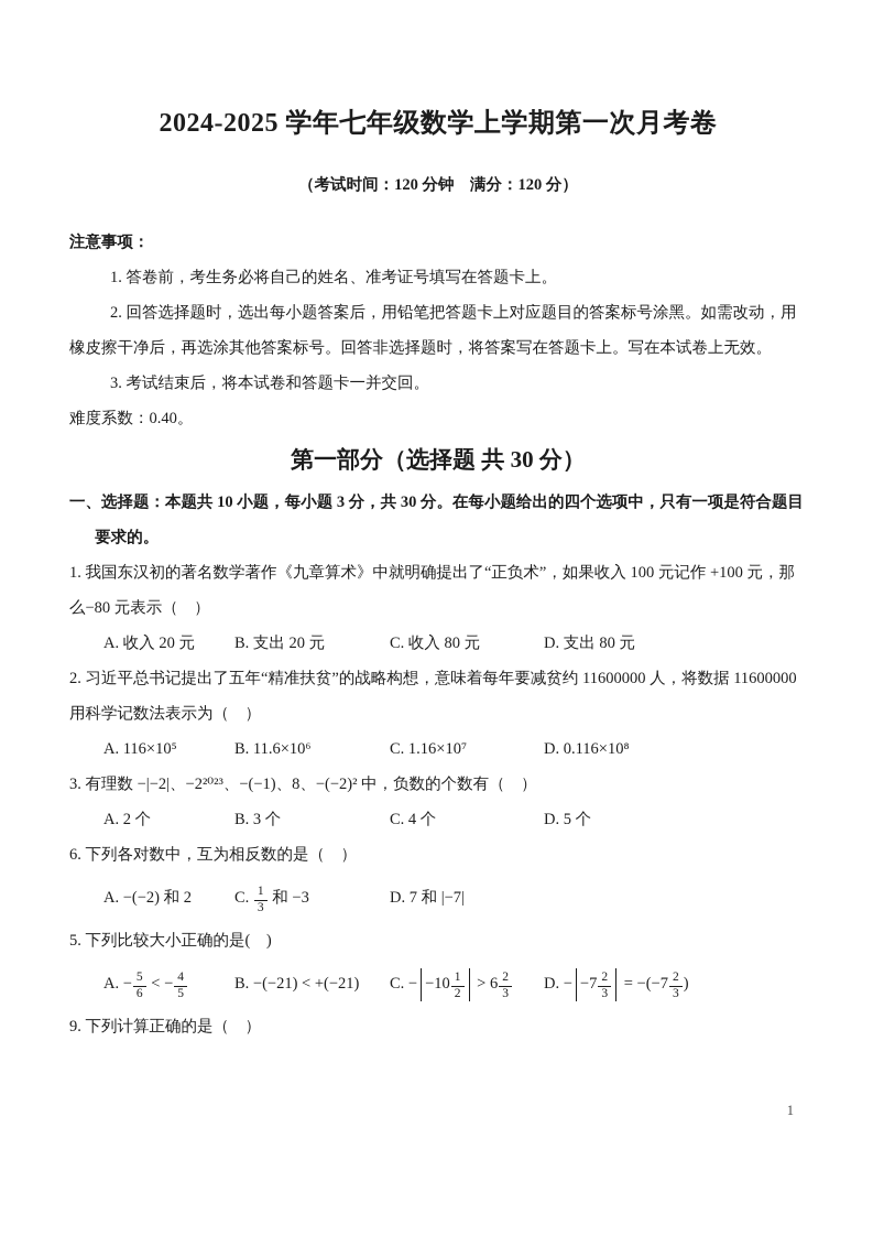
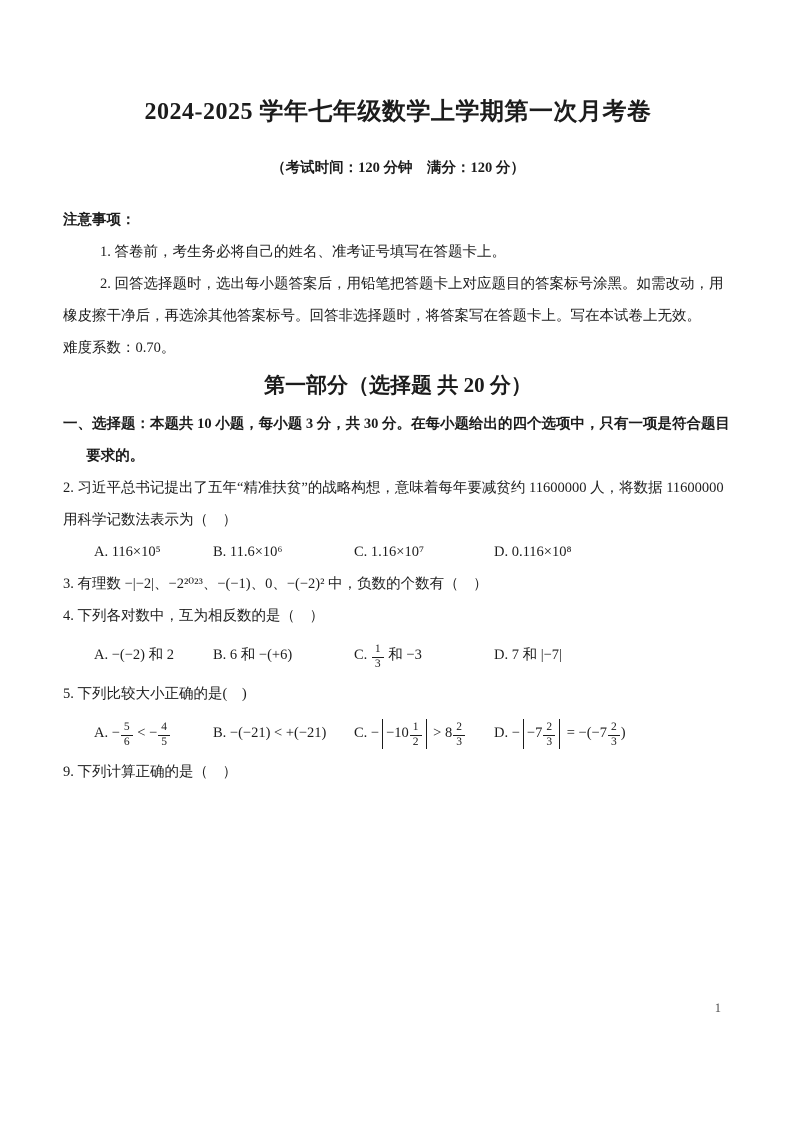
  2024-2025 学年七年级数学上学期第一次月考卷
  （考试时间：120 分钟 满分：120 分）
  注意事项：
  1. 答卷前，考生务必将自己的姓名、准考证号填写在答题卡上。
  2. 回答选择题时，选出每小题答案后，用铅笔把答题卡上对应题目的答案标号涂黑。如需改动，用橡皮擦干净后，再选涂其他答案标号。回答非选择题时，将答案写在答题卡上。写在本试卷上无效。
- 3. 考试结束后，将本试卷和答题卡一并交回。
- 难度系数：0.40。
+ 难度系数：0.70。
- 第一部分（选择题 共 30 分）
+ 第一部分（选择题 共 20 分）
  一、选择题：本题共 10 小题，每小题 3 分，共 30 分。在每小题给出的四个选项中，只有一项是符合题目要求的。
- 1. 我国东汉初的著名数学著作《九章算术》中就明确提出了“正负术”，如果收入 100 元记作 +100 元，那么−80 元表示（ ）
- A. 收入 20 元
- B. 支出 20 元
- C. 收入 80 元
- D. 支出 80 元
  2. 习近平总书记提出了五年“精准扶贫”的战略构想，意味着每年要减贫约 11600000 人，将数据 11600000 用科学记数法表示为（ ）
  A. 116×10⁵
  B. 11.6×10⁶
  C. 1.16×10⁷
  D. 0.116×10⁸
- 3. 有理数 −|−2|、−2²⁰²³、−(−1)、8、−(−2)² 中，负数的个数有（ ）
+ 3. 有理数 −|−2|、−2²⁰²³、−(−1)、0、−(−2)² 中，负数的个数有（ ）
- A. 2 个
- B. 3 个
- C. 4 个
- D. 5 个
- 6. 下列各对数中，互为相反数的是（ ）
+ 4. 下列各对数中，互为相反数的是（ ）
  A. −(−2) 和 2
+ B. 6 和 −(+6)
  C.
  1
  3
  和 −3
  D. 7 和 |−7|
  5. 下列比较大小正确的是( )
  A. −
  5
  6
  < −
  4
  5
  B. −(−21) < +(−21)
  C. − −10
  1
  2
- > 6
+ > 8
  2
  3
  D. − −7
  2
  3
  = −(−7
  2
  3
  )
  9. 下列计算正确的是（ ）
  1
